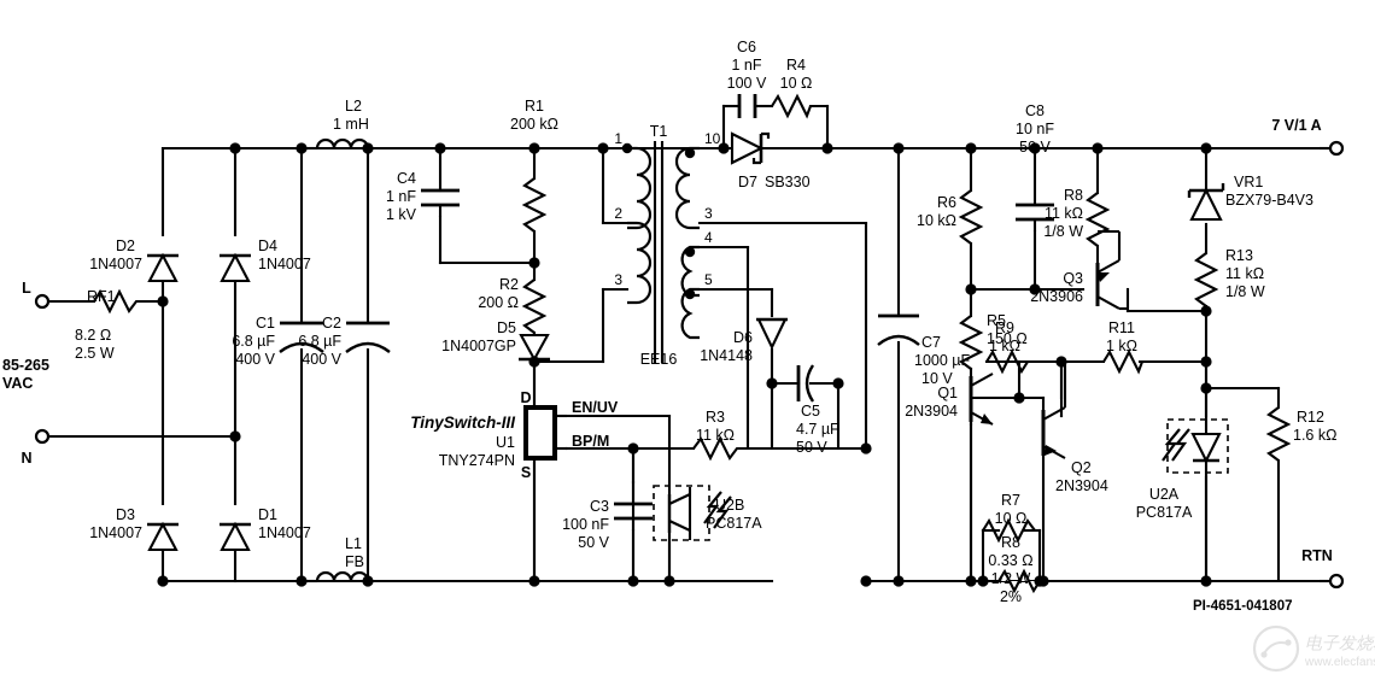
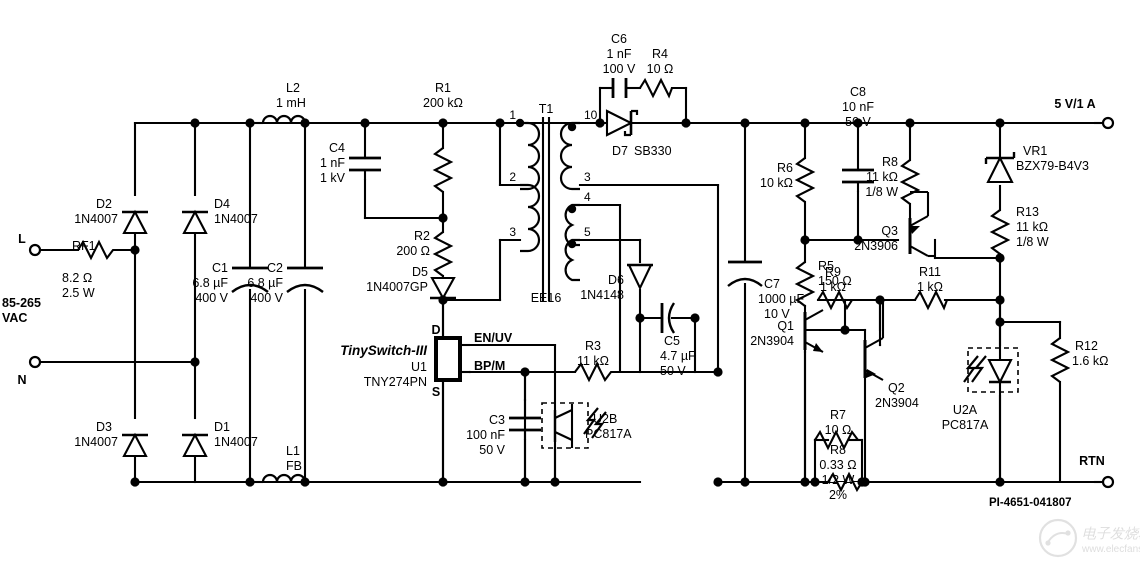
  L
  N
  85-265
  VAC
  RF1
  8.2 Ω
  2.5 W
  D2
  1N4007
  D4
  1N4007
  D3
  1N4007
  D1
  1N4007
  C1
  6.8 µF
  400 V
  C2
  6.8 µF
  400 V
  L2
  1 mH
  L1
  FB
  C4
  1 nF
  1 kV
  R1
  200 kΩ
  R2
  200 Ω
  D5
  1N4007GP
  TinySwitch-III
  U1
  TNY274PN
  D
  S
  EN/UV
  BP/M
  C3
  100 nF
  50 V
  U2B
  PC817A
  R3
  11 kΩ
  T1
  EE16
  1
  2
  3
  10
  3
  4
  5
  D6
  1N4148
  C5
  4.7 µF
  50 V
  C6
  1 nF
  100 V
  R4
  10 Ω
  D7
  SB330
  C7
  1000 µF
  10 V
  C8
  10 nF
  50 V
  R6
  10 kΩ
  R5
  150 Ω
  Q1
  2N3904
  Q2
  2N3904
  Q3
  2N3906
  R8
  11 kΩ
  1/8 W
  R9
  1 kΩ
  R11
  1 kΩ
  R7
  10 Ω
  R8
  0.33 Ω
  1/2 W
  2%
  VR1
  BZX79-B4V3
  R13
  11 kΩ
  1/8 W
  R12
  1.6 kΩ
  U2A
  PC817A
- 7 V/1 A
+ 5 V/1 A
  RTN
  PI-4651-041807
  电子发烧
